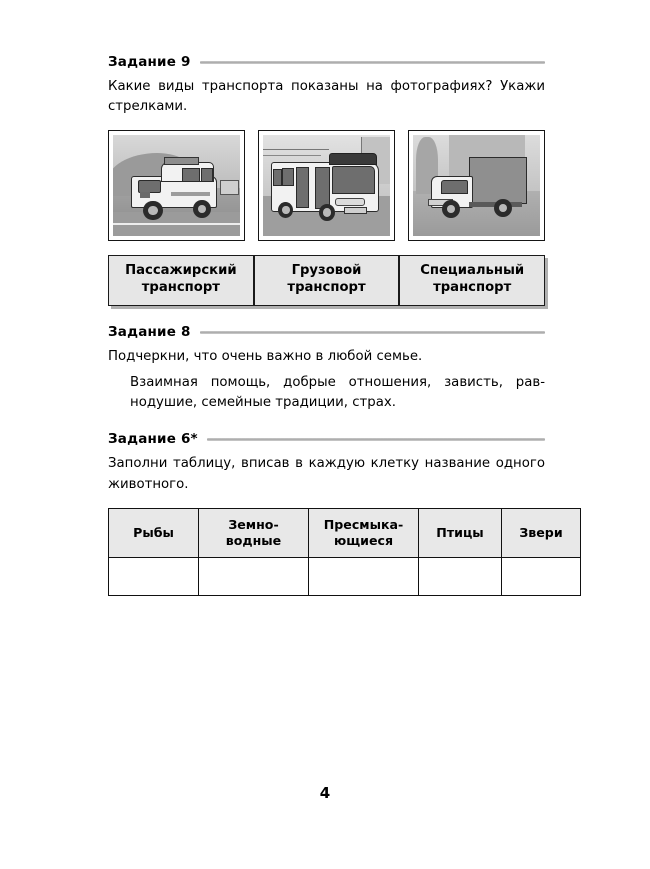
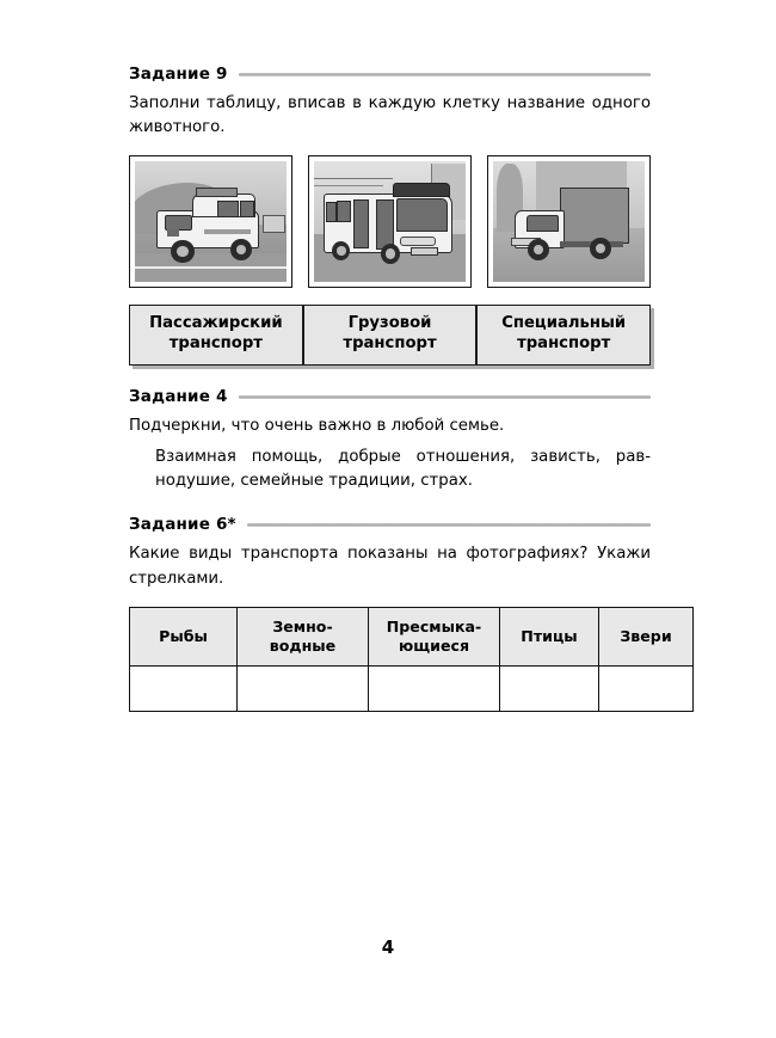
  Задание 9
- Какие виды транспорта показаны на фотографиях? Укажи стрелками.
+ Заполни таблицу, вписав в каждую клетку название одного животного.
  Пассажирский
  транспорт
  Грузовой
  транспорт
  Специальный
  транспорт
- Задание 8
+ Задание 4
  Подчеркни, что очень важно в любой семье.
  Взаимная помощь, добрые отношения, зависть, рав-нодушие, семейные традиции, страх.
  Задание 6*
- Заполни таблицу, вписав в каждую клетку название одного животного.
+ Какие виды транспорта показаны на фотографиях? Укажи стрелками.
  Рыбы	Земно- водные	Пресмыка- ющиеся	Птицы	Звери
  4
